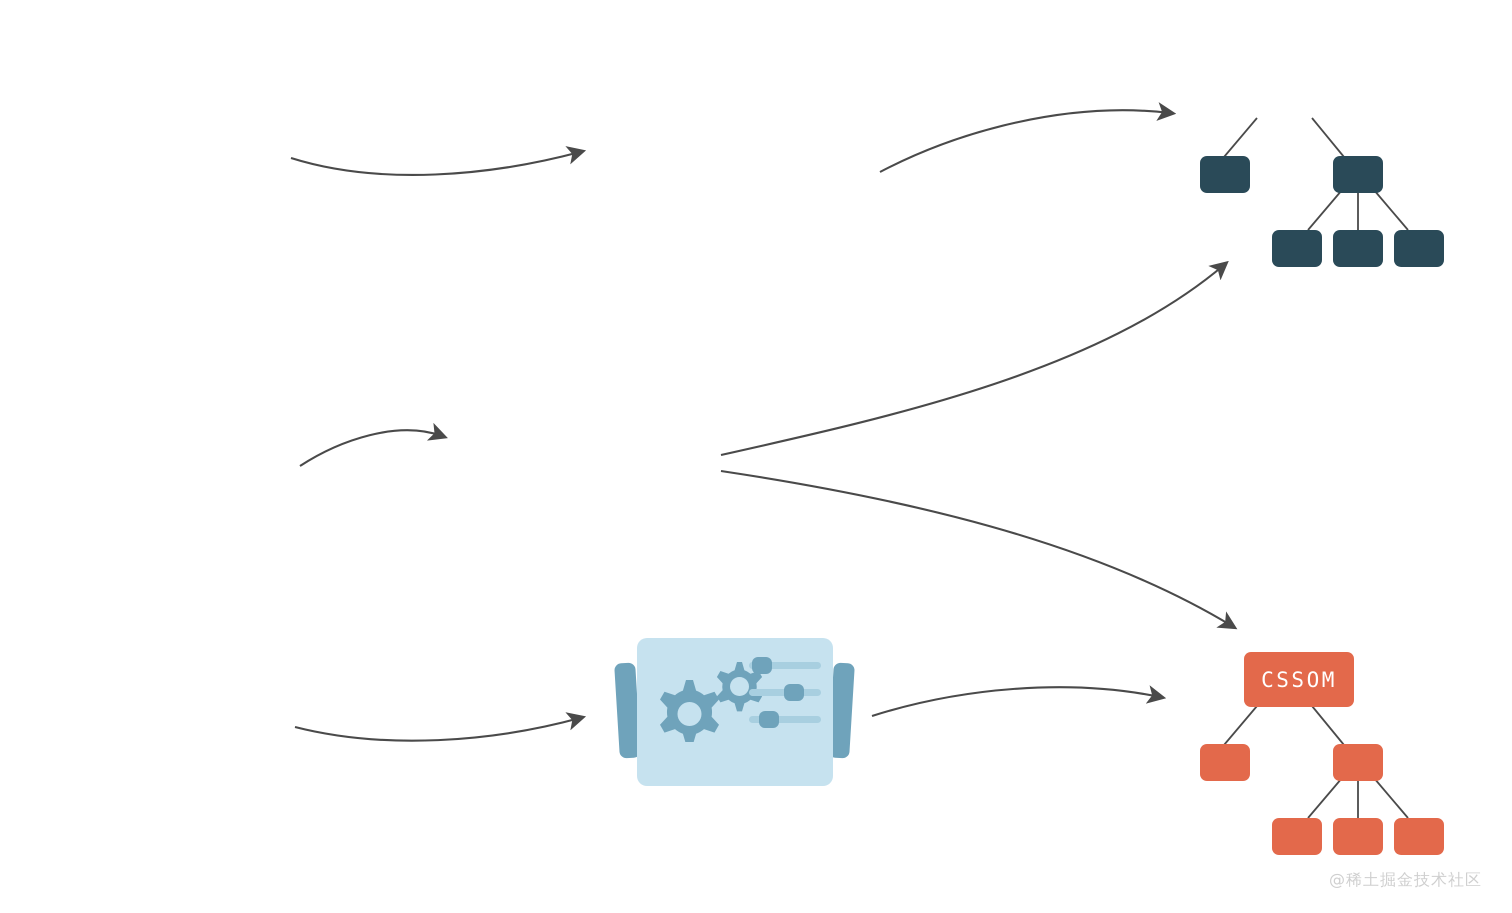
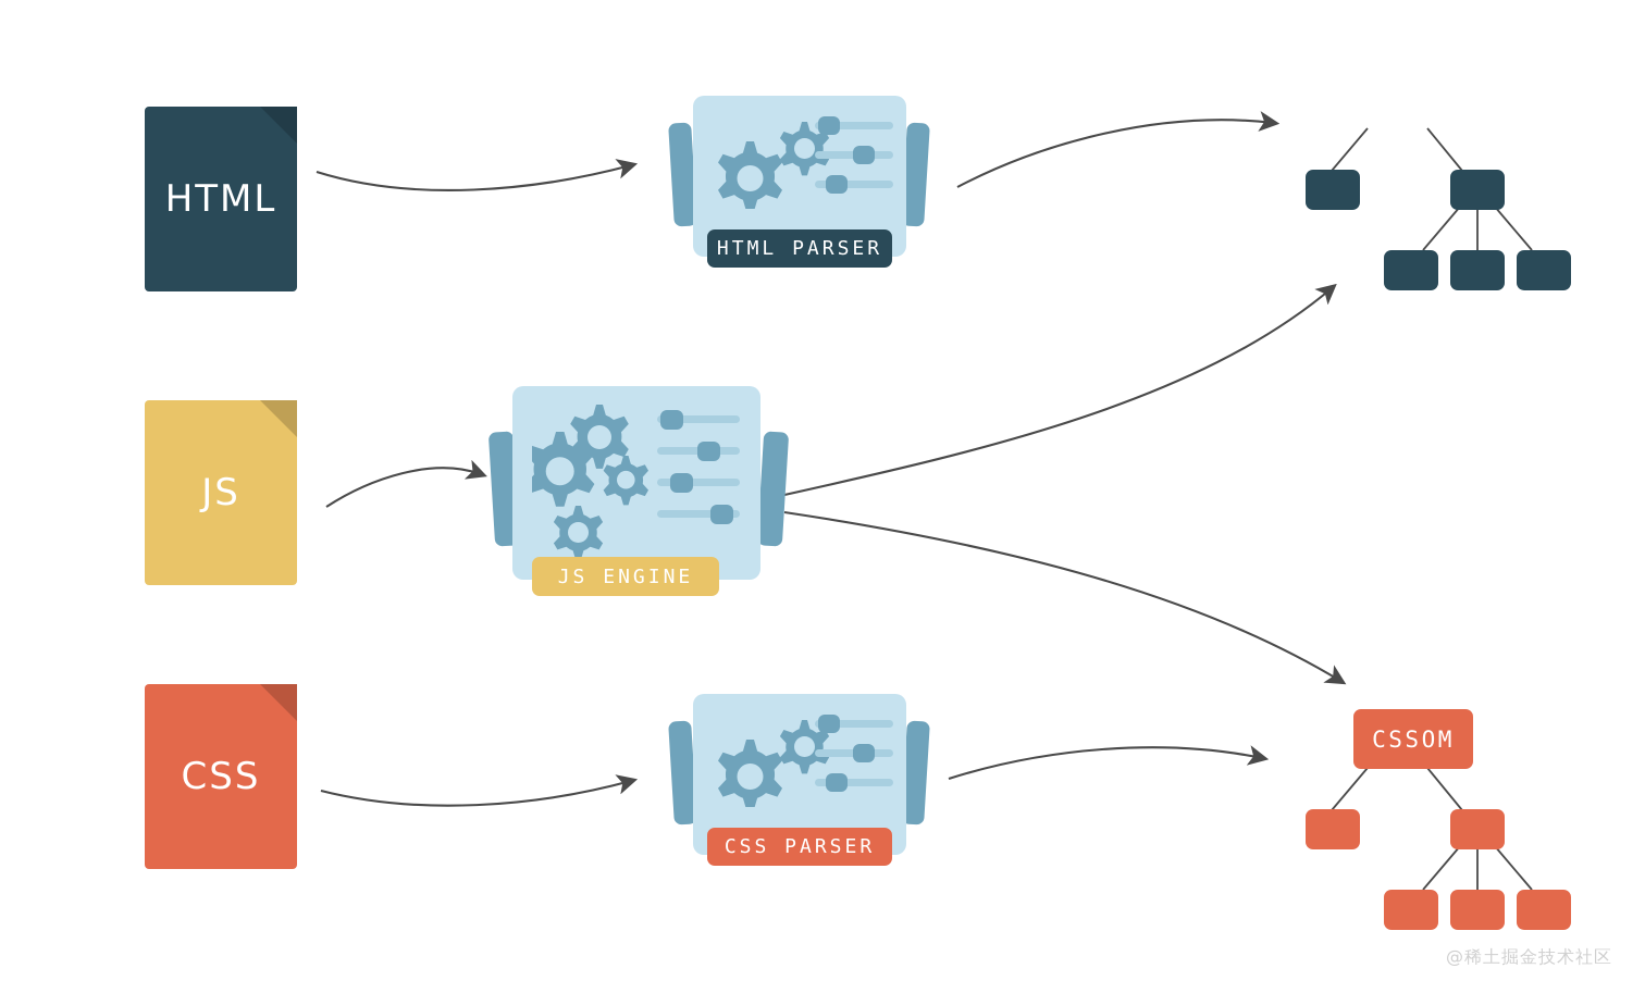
+ HTML
+ JS
+ CSS
+ HTML PARSER
+ JS ENGINE
+ CSS PARSER
  CSSOM
  @稀土掘金技术社区
